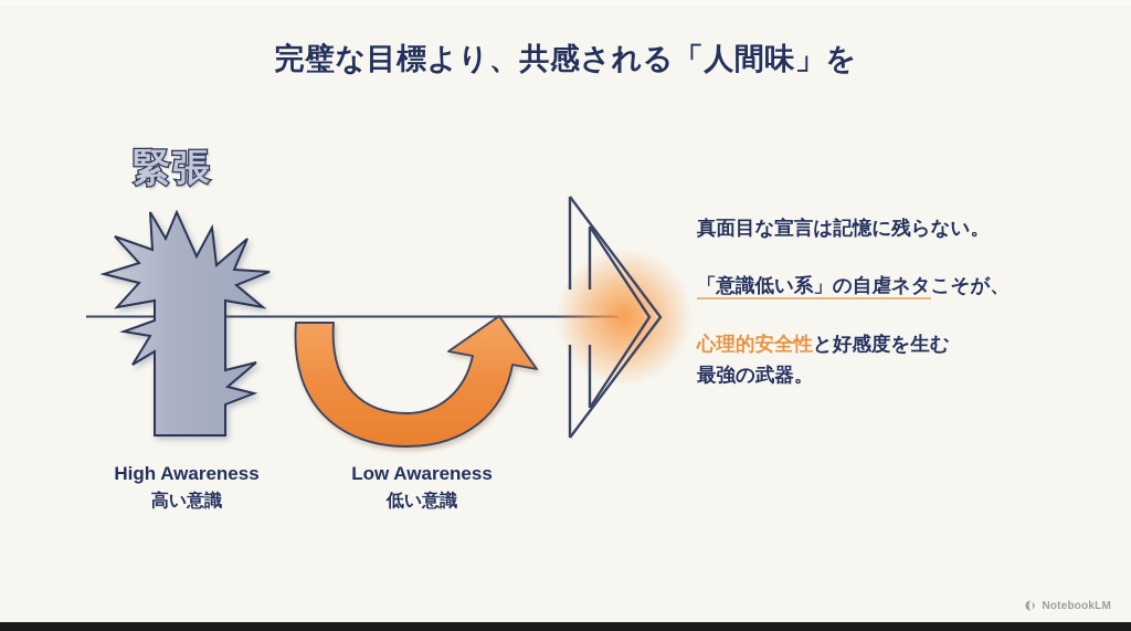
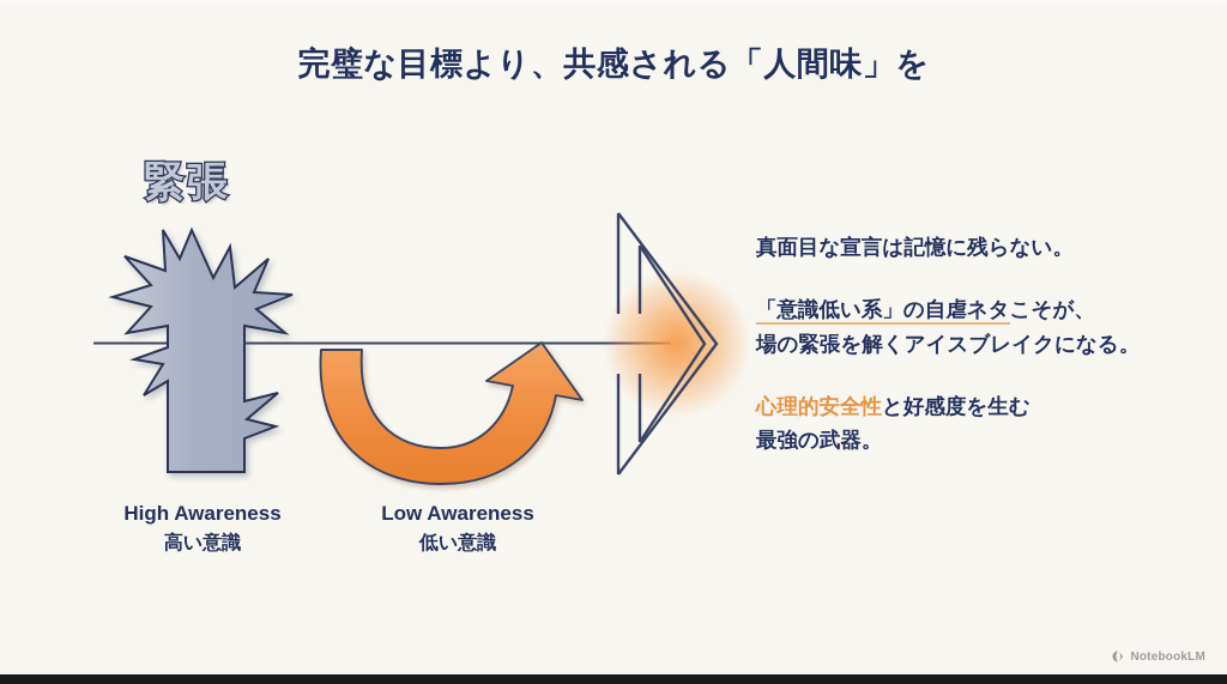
  完璧な目標より、共感される「人間味」を
  緊張
  High Awareness
  高い意識
  Low Awareness
  低い意識
  真面目な宣言は記憶に残らない。
  「意識低い系」の自虐ネタこそが、
+ 場の緊張を解くアイスブレイクになる。
  心理的安全性と好感度を生む
  最強の武器。
  NotebookLM
